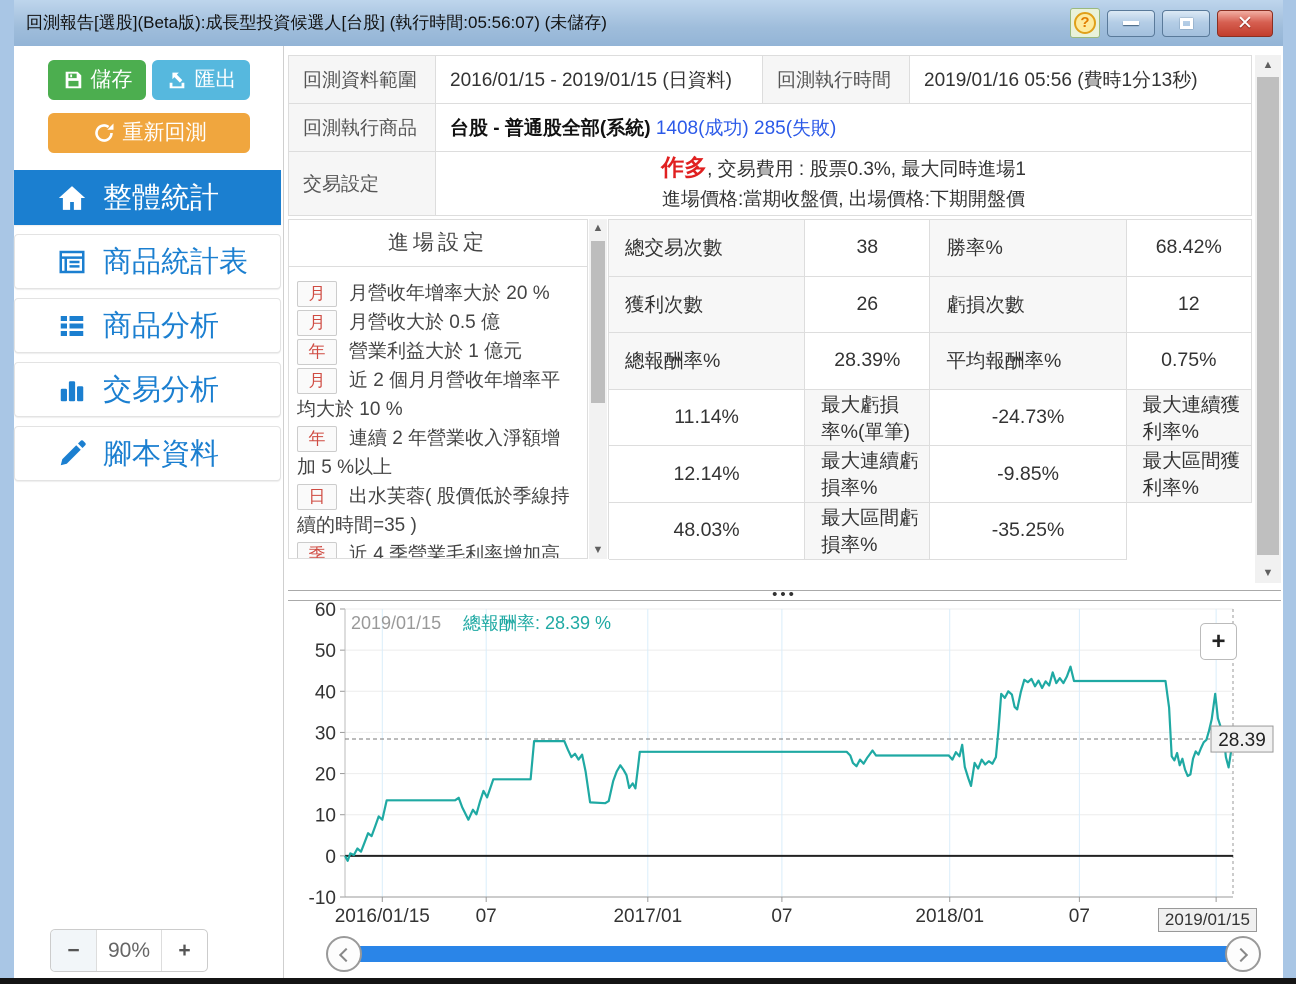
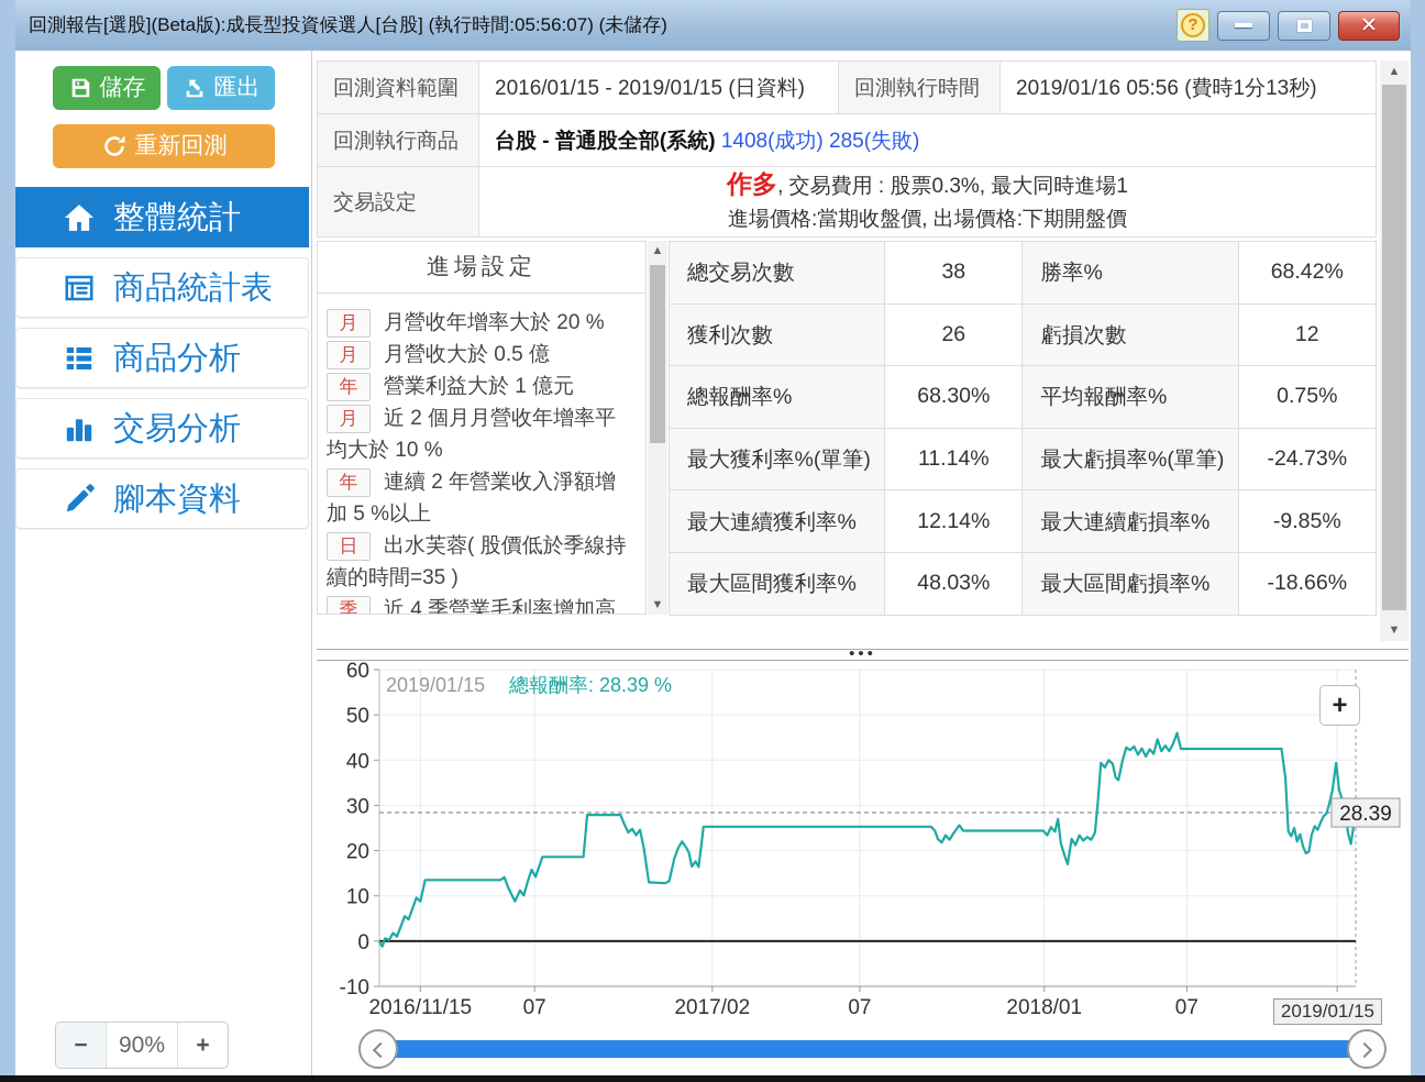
  回測報告[選股](Beta版):成長型投資候選人[台股] (執行時間:05:56:07) (未儲存)
  ?
  ✕
  儲存
  匯出
  重新回測
  整體統計
  商品統計表
  商品分析
  交易分析
  腳本資料
  −
  90%
  +
  回測資料範圍
  2016/01/15 - 2019/01/15 (日資料)
  回測執行時間
  2019/01/16 05:56 (費時1分13秒)
  回測執行商品
  台股 - 普通股全部(系統)
  1408(成功)
  285(失敗)
  交易設定
  作多, 交易費用 : 股票0.3%, 最大同時進場1
  進場價格:當期收盤價, 出場價格:下期開盤價
  進場設定
  月 月營收年增率大於 20 %
  月 月營收大於 0.5 億
  年 營業利益大於 1 億元
  月 近 2 個月月營收年增率平均大於 10 %
  年 連續 2 年營業收入淨額增加 5 %以上
  日 出水芙蓉( 股價低於季線持續的時間=35 )
  ▲
  ▼
  總交易次數
  38
  勝率%
  68.42%
  獲利次數
  26
  虧損次數
  12
  總報酬率%
- 28.39%
+ 68.30%
  平均報酬率%
  0.75%
+ 最大獲利率%(單筆)
  11.14%
  最大虧損率%(單筆)
  -24.73%
  最大連續獲利率%
  12.14%
  最大連續虧損率%
  -9.85%
  最大區間獲利率%
  48.03%
  最大區間虧損率%
- -35.25%
+ -18.66%
  ▲
  ▼
  •••
  -10
  0
  10
  20
  30
  40
  50
  60
- 2016/01/15
+ 2016/11/15
  07
- 2017/01
+ 2017/02
  07
  2018/01
  07
  28.39
  2019/01/15
  總報酬率: 28.39 %
  +
  2019/01/15
